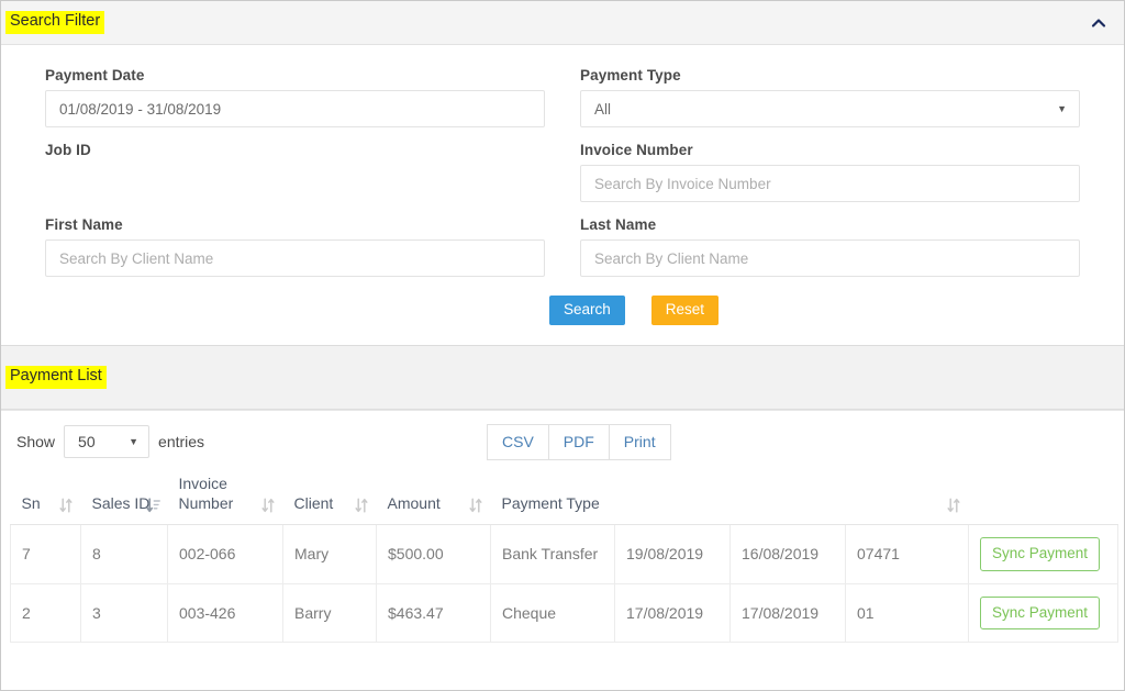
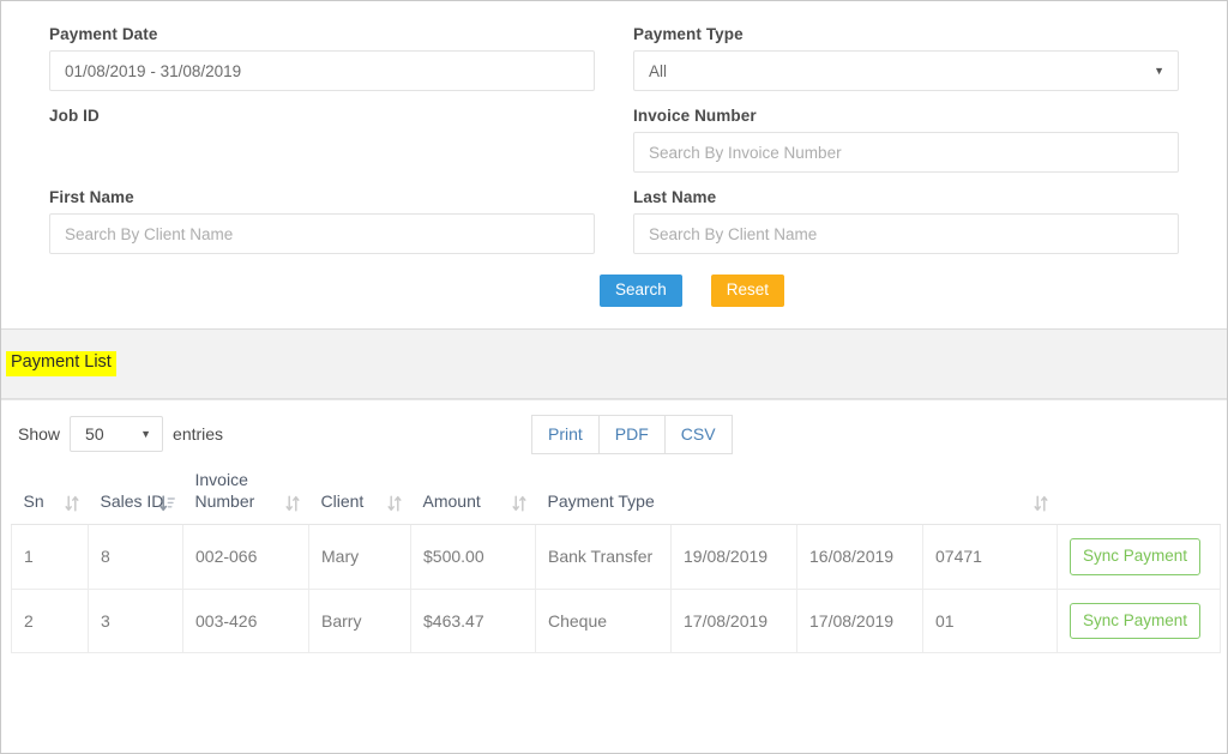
- Search Filter
  Payment Date
  01/08/2019 - 31/08/2019
  Payment Type
  All
  ▼
  Job ID
  Invoice Number
  Search By Invoice Number
  First Name
  Search By Client Name
  Last Name
  Search By Client Name
  Search
  Reset
  Payment List
  Show
  50
  ▼
  entries
- CSV
+ Print
  PDF
- Print
+ CSV
  Sn	Sales ID	Invoice Number	Client	Amount	Payment Type
- 7	8	002-066	Mary	$500.00	Bank Transfer	19/08/2019	16/08/2019	07471	Sync Payment
+ 1	8	002-066	Mary	$500.00	Bank Transfer	19/08/2019	16/08/2019	07471	Sync Payment
  2	3	003-426	Barry	$463.47	Cheque	17/08/2019	17/08/2019	01	Sync Payment
